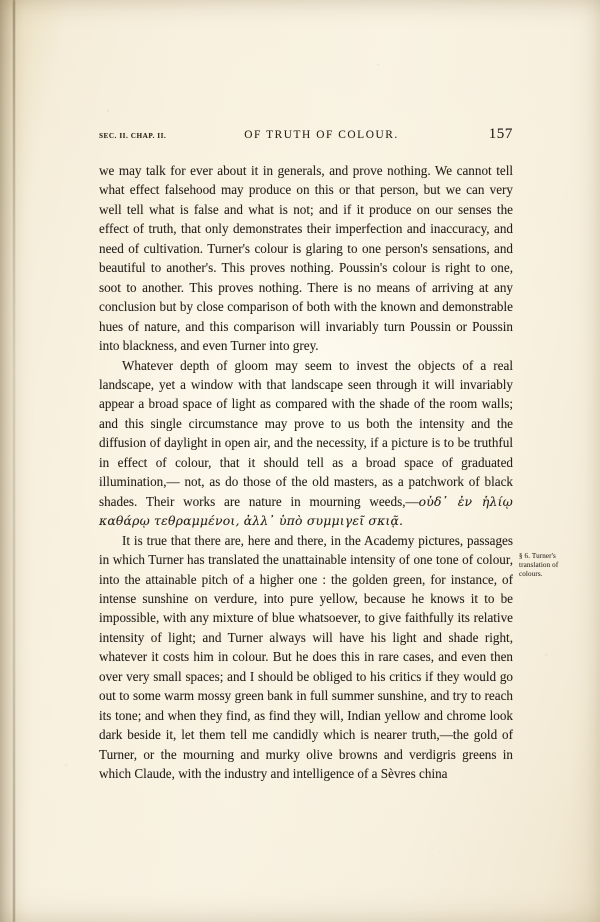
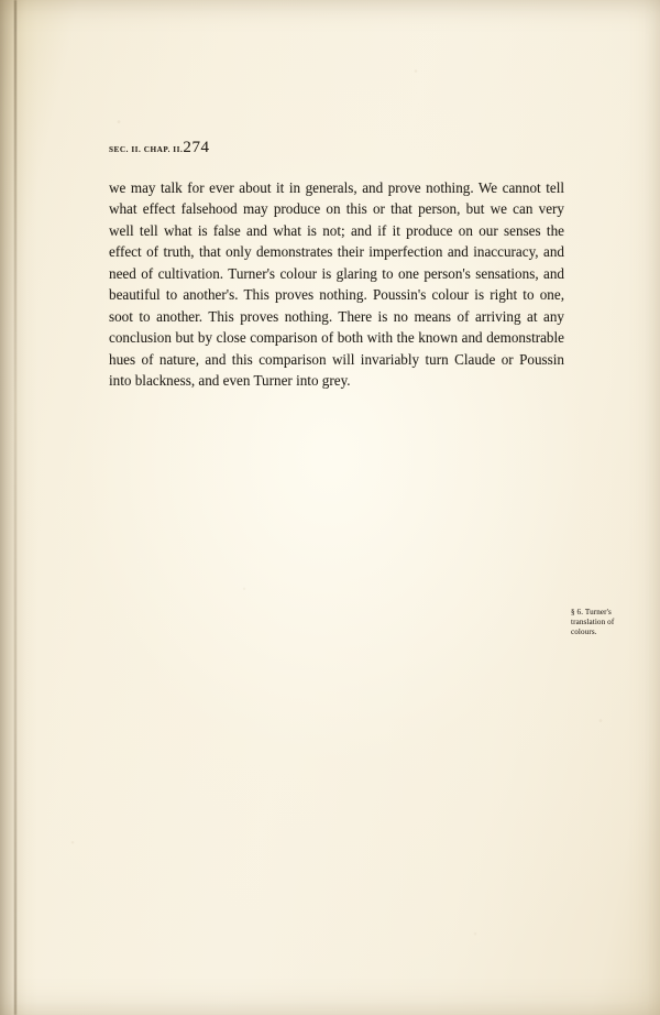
  SEC. II. CHAP. II.
- OF TRUTH OF COLOUR.
- 157
+ 274
- we may talk for ever about it in generals, and prove nothing. We cannot tell what effect falsehood may produce on this or that person, but we can very well tell what is false and what is not; and if it produce on our senses the effect of truth, that only demonstrates their imperfection and inaccuracy, and need of cultivation. Turner's colour is glaring to one person's sensations, and beautiful to another's. This proves nothing. Poussin's colour is right to one, soot to another. This proves nothing. There is no means of arriving at any conclusion but by close comparison of both with the known and demonstrable hues of nature, and this comparison will invariably turn Poussin or Poussin into blackness, and even Turner into grey.
+ we may talk for ever about it in generals, and prove nothing. We cannot tell what effect falsehood may produce on this or that person, but we can very well tell what is false and what is not; and if it produce on our senses the effect of truth, that only demonstrates their imperfection and inaccuracy, and need of cultivation. Turner's colour is glaring to one person's sensations, and beautiful to another's. This proves nothing. Poussin's colour is right to one, soot to another. This proves nothing. There is no means of arriving at any conclusion but by close comparison of both with the known and demonstrable hues of nature, and this comparison will invariably turn Claude or Poussin into blackness, and even Turner into grey.
- Whatever depth of gloom may seem to invest the objects of a real landscape, yet a window with that landscape seen through it will invariably appear a broad space of light as compared with the shade of the room walls; and this single circumstance may prove to us both the intensity and the diffusion of daylight in open air, and the necessity, if a picture is to be truthful in effect of colour, that it should tell as a broad space of graduated illumination,— not, as do those of the old masters, as a patchwork of black shades. Their works are nature in mourning weeds,—οὐδ᾽ ἐν ἡλίῳ καθάρῳ τεθραμμένοι, ἀλλ᾽ ὑπὸ συμμιγεῖ σκιᾷ.
- It is true that there are, here and there, in the Academy pictures, passages in which Turner has translated the unattainable intensity of one tone of colour, into the attainable pitch of a higher one : the golden green, for instance, of intense sunshine on verdure, into pure yellow, because he knows it to be impossible, with any mixture of blue whatsoever, to give faithfully its relative intensity of light; and Turner always will have his light and shade right, whatever it costs him in colour. But he does this in rare cases, and even then over very small spaces; and I should be obliged to his critics if they would go out to some warm mossy green bank in full summer sunshine, and try to reach its tone; and when they find, as find they will, Indian yellow and chrome look dark beside it, let them tell me candidly which is nearer truth,—the gold of Turner, or the mourning and murky olive browns and verdigris greens in which Claude, with the industry and intelligence of a Sèvres china
  § 6. Turner's
  translation of
  colours.
